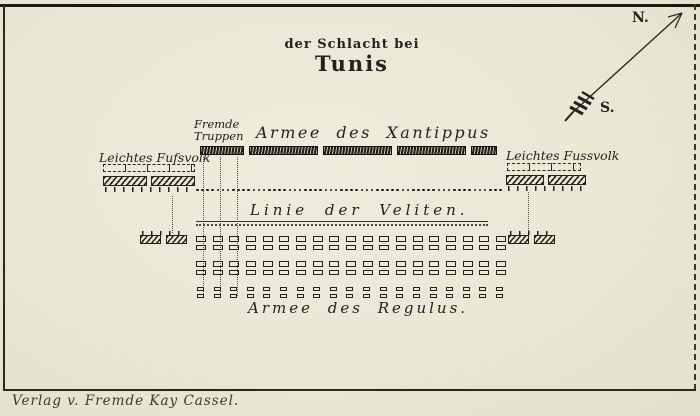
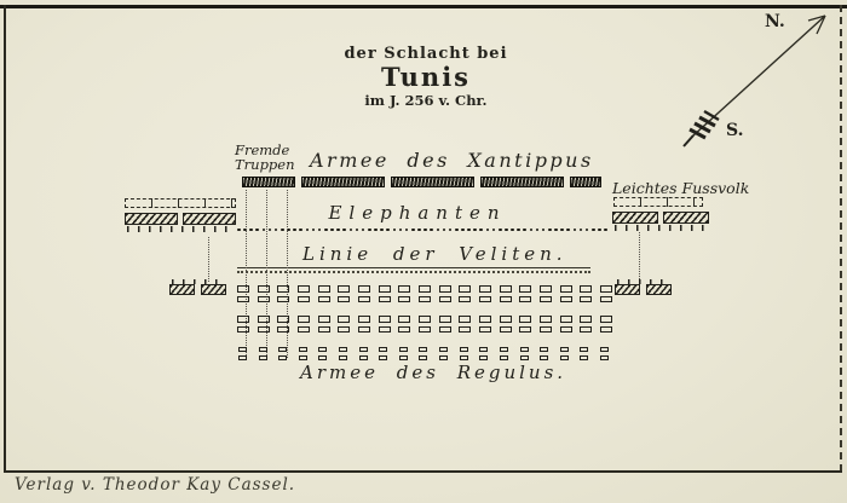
  der Schlacht bei
  Tunis
+ im J. 256 v. Chr.
  N.
  S.
  Armee des Xantippus
  Fremde
  Truppen
- Leichtes Fufsvolk
  Leichtes Fussvolk
+ Elephanten
  Linie der Veliten.
  Armee des Regulus.
- Verlag v. Fremde Kay Cassel.
+ Verlag v. Theodor Kay Cassel.
